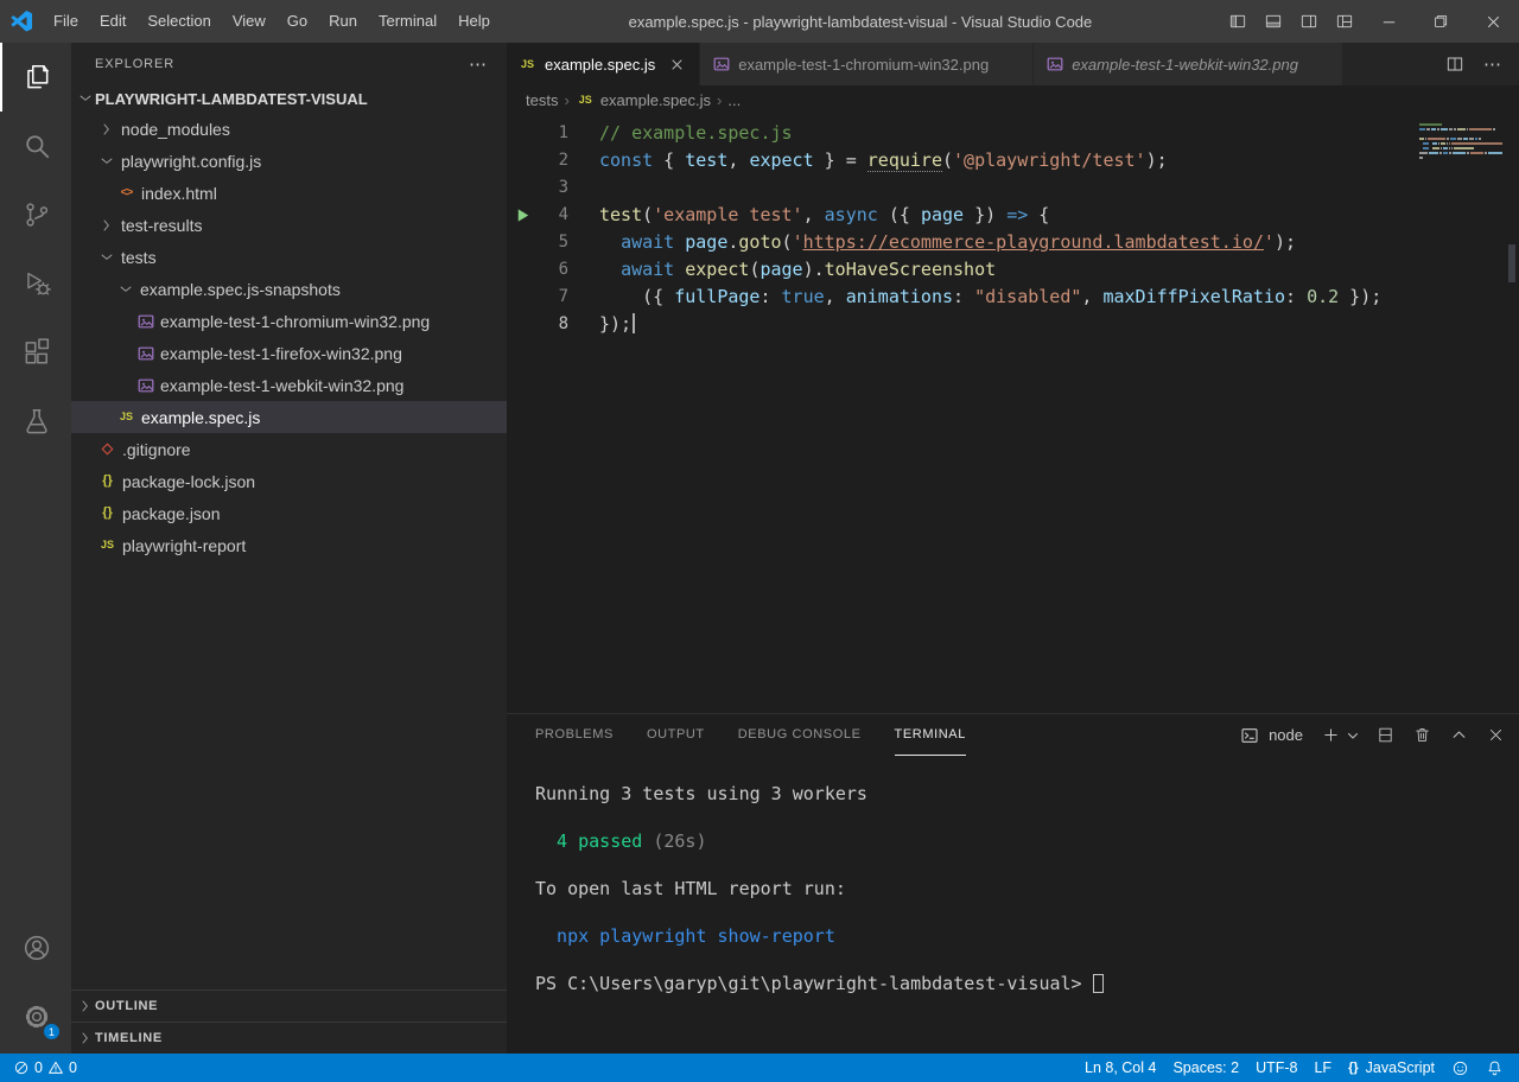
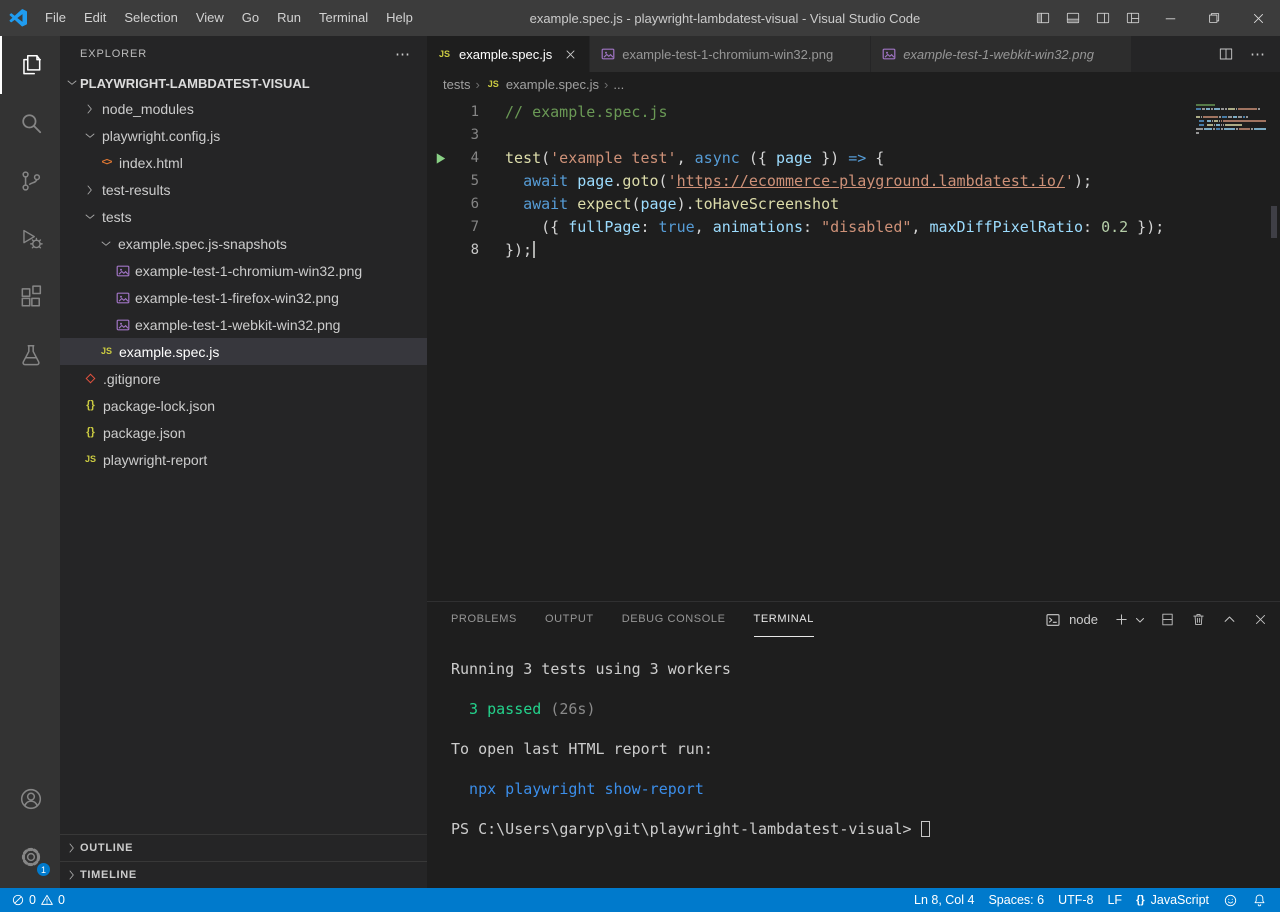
  File
  Edit
  Selection
  View
  Go
  Run
  Terminal
  Help
  example.spec.js - playwright-lambdatest-visual - Visual Studio Code
  1
  EXPLORER
  ⋯
  PLAYWRIGHT-LAMBDATEST-VISUAL
  node_modules
  playwright.config.js
  <>
  index.html
  test-results
  tests
  example.spec.js-snapshots
  example-test-1-chromium-win32.png
  example-test-1-firefox-win32.png
  example-test-1-webkit-win32.png
  JS
  example.spec.js
  .gitignore
  {}
  package-lock.json
  {}
  package.json
  JS
  playwright-report
  OUTLINE
  TIMELINE
  JS
  example.spec.js
  example-test-1-chromium-win32.png
  example-test-1-webkit-win32.png
  ⋯
  tests
  ›
  JS
  example.spec.js
  ›
  ...
  1
  // example.spec.js
- 2
- const { test, expect } = require('@playwright/test');
  3
  4
  test('example test', async ({ page }) => {
  5
  await page.goto('https://ecommerce-playground.lambdatest.io/');
  6
  await expect(page).toHaveScreenshot
  7
  ({ fullPage: true, animations: "disabled", maxDiffPixelRatio: 0.2 });
  8
  });
  PROBLEMS
  OUTPUT
  DEBUG CONSOLE
  TERMINAL
  node
  Running 3 tests using 3 workers
- 4 passed (26s)
+ 3 passed (26s)
  To open last HTML report run:
  npx playwright show-report
  PS C:\Users\garyp\git\playwright-lambdatest-visual>
  0
  0
  Ln 8, Col 4
- Spaces: 2
+ Spaces: 6
  UTF-8
  LF
  {}
  JavaScript
